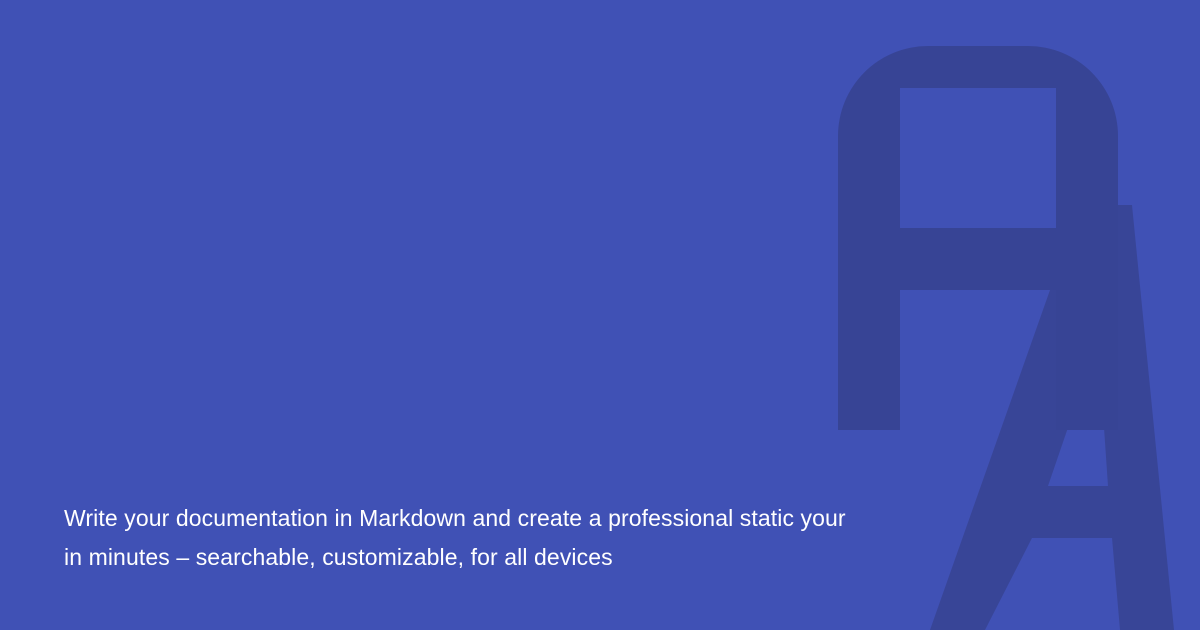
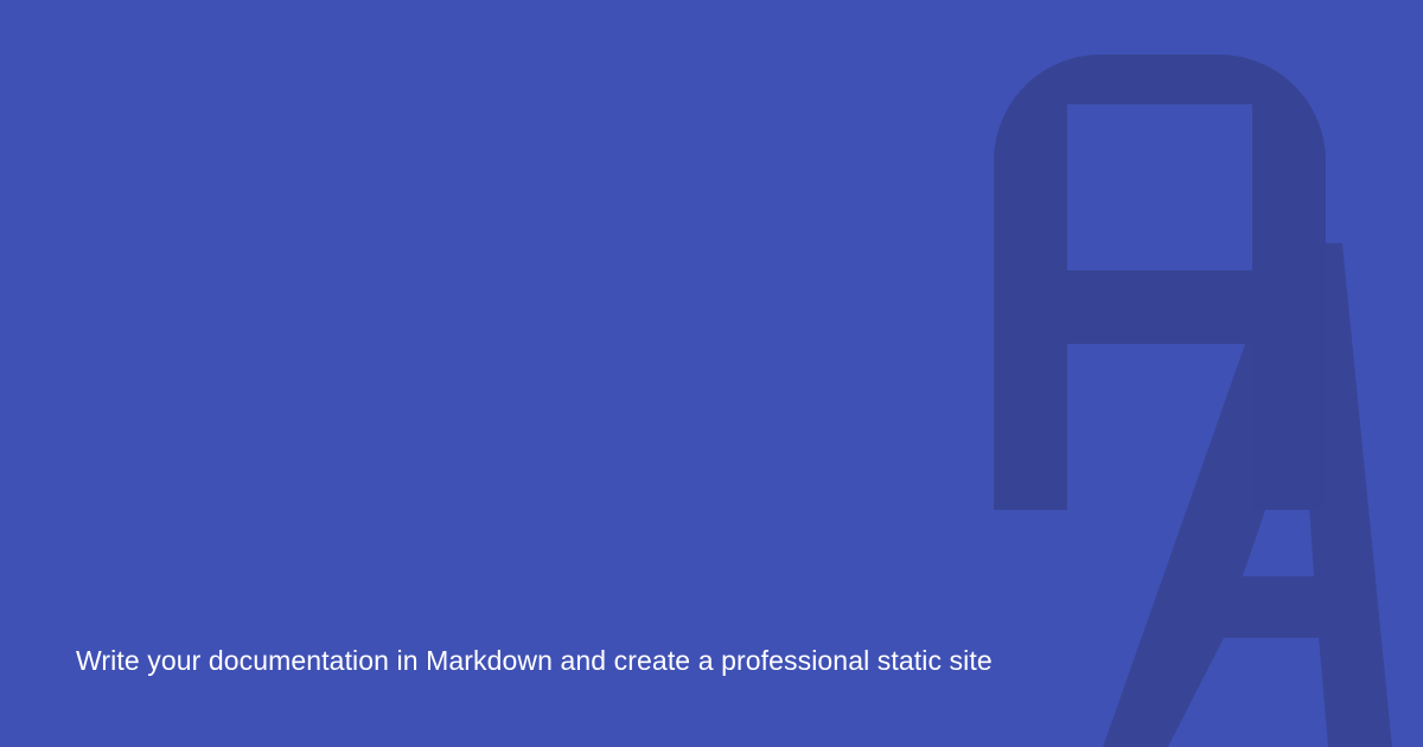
- Write your documentation in Markdown and create a professional static your
+ Write your documentation in Markdown and create a professional static site
- in minutes – searchable, customizable, for all devices
